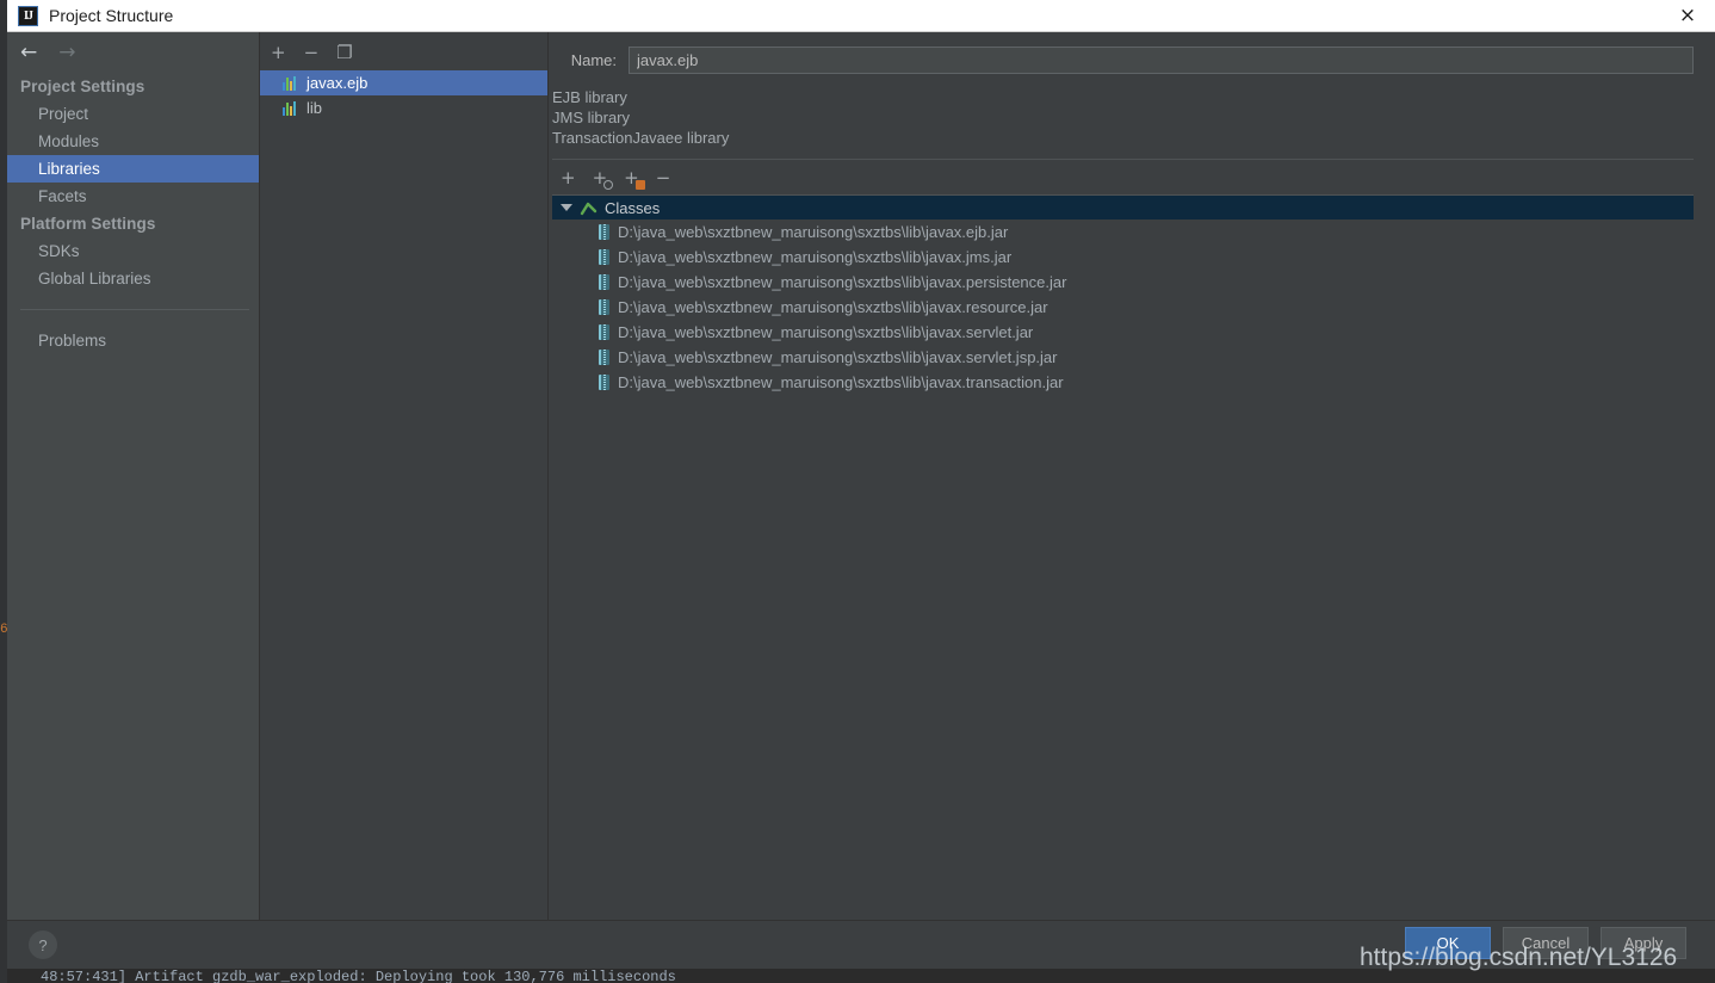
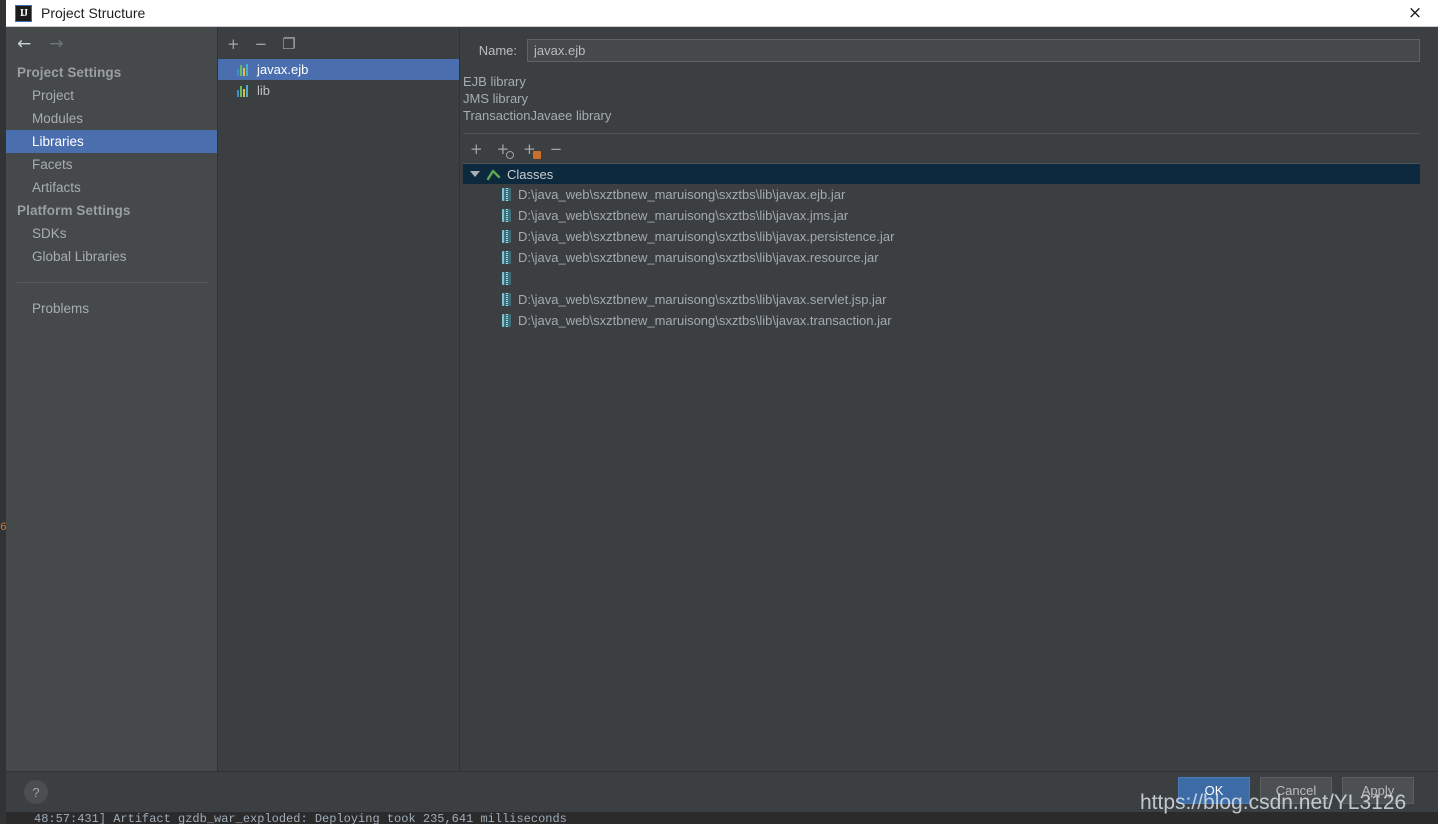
- 48:57:431] Artifact gzdb_war_exploded: Deploying took 130,776 milliseconds
+ 48:57:431] Artifact gzdb_war_exploded: Deploying took 235,641 milliseconds
  IJ
  Project Structure
  ×
  ←
  →
  Project Settings
  Project
  Modules
  Libraries
  Facets
+ Artifacts
  Platform Settings
  SDKs
  Global Libraries
  Problems
  +
  −
  ❐
  javax.ejb
  lib
  Name:
  javax.ejb
  EJB library
  JMS library
  TransactionJavaee library
  +
  +
  +
  −
  Classes
  D:\java_web\sxztbnew_maruisong\sxztbs\lib\javax.ejb.jar
  D:\java_web\sxztbnew_maruisong\sxztbs\lib\javax.jms.jar
  D:\java_web\sxztbnew_maruisong\sxztbs\lib\javax.persistence.jar
  D:\java_web\sxztbnew_maruisong\sxztbs\lib\javax.resource.jar
- D:\java_web\sxztbnew_maruisong\sxztbs\lib\javax.servlet.jar
  D:\java_web\sxztbnew_maruisong\sxztbs\lib\javax.servlet.jsp.jar
  D:\java_web\sxztbnew_maruisong\sxztbs\lib\javax.transaction.jar
  ?
  OK
  Cancel
  Apply
  https://blog.csdn.net/YL3126
